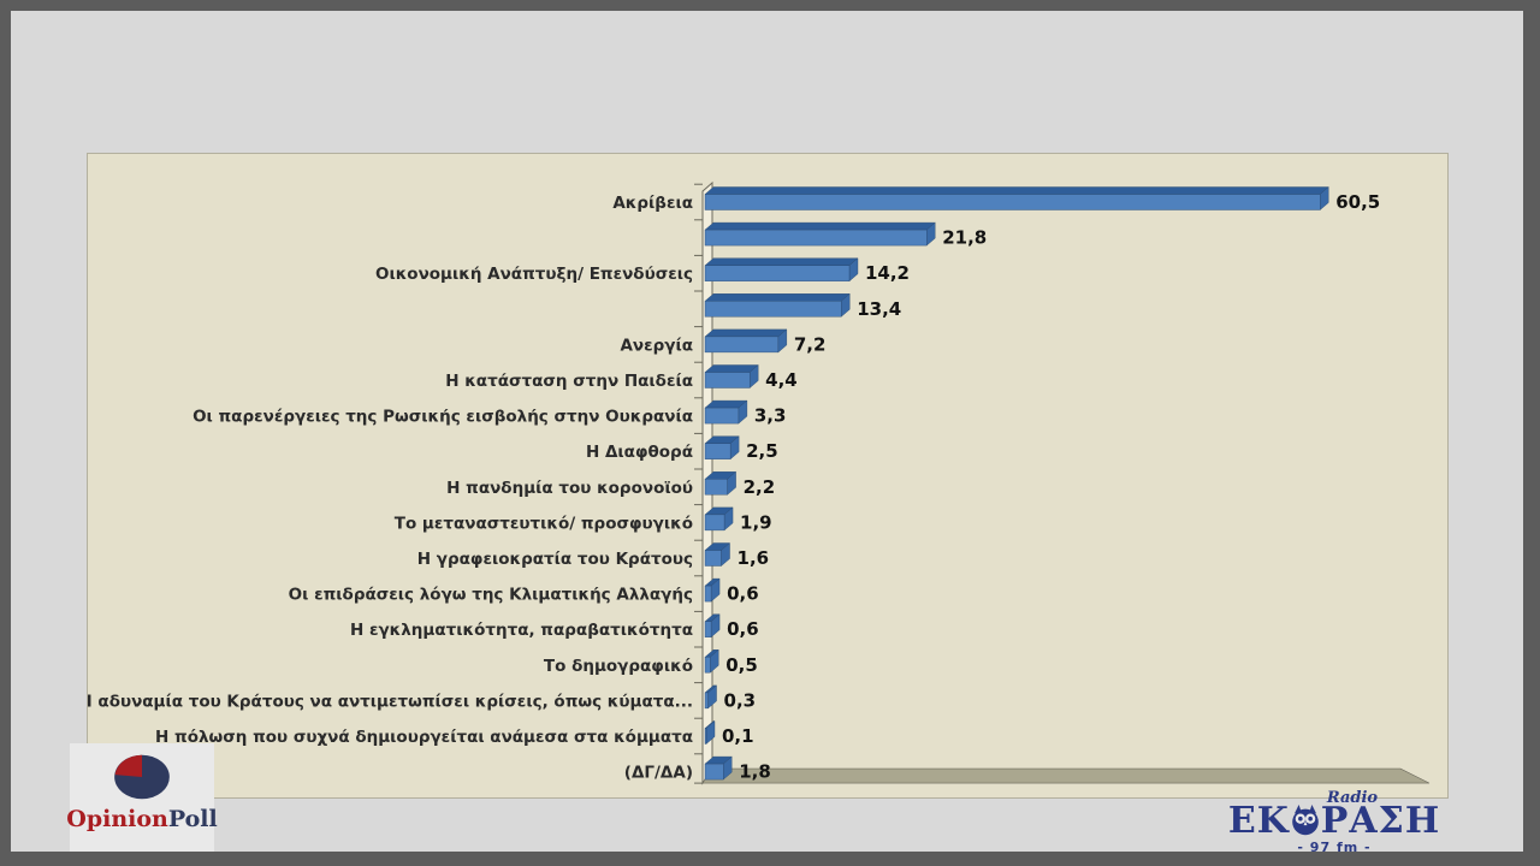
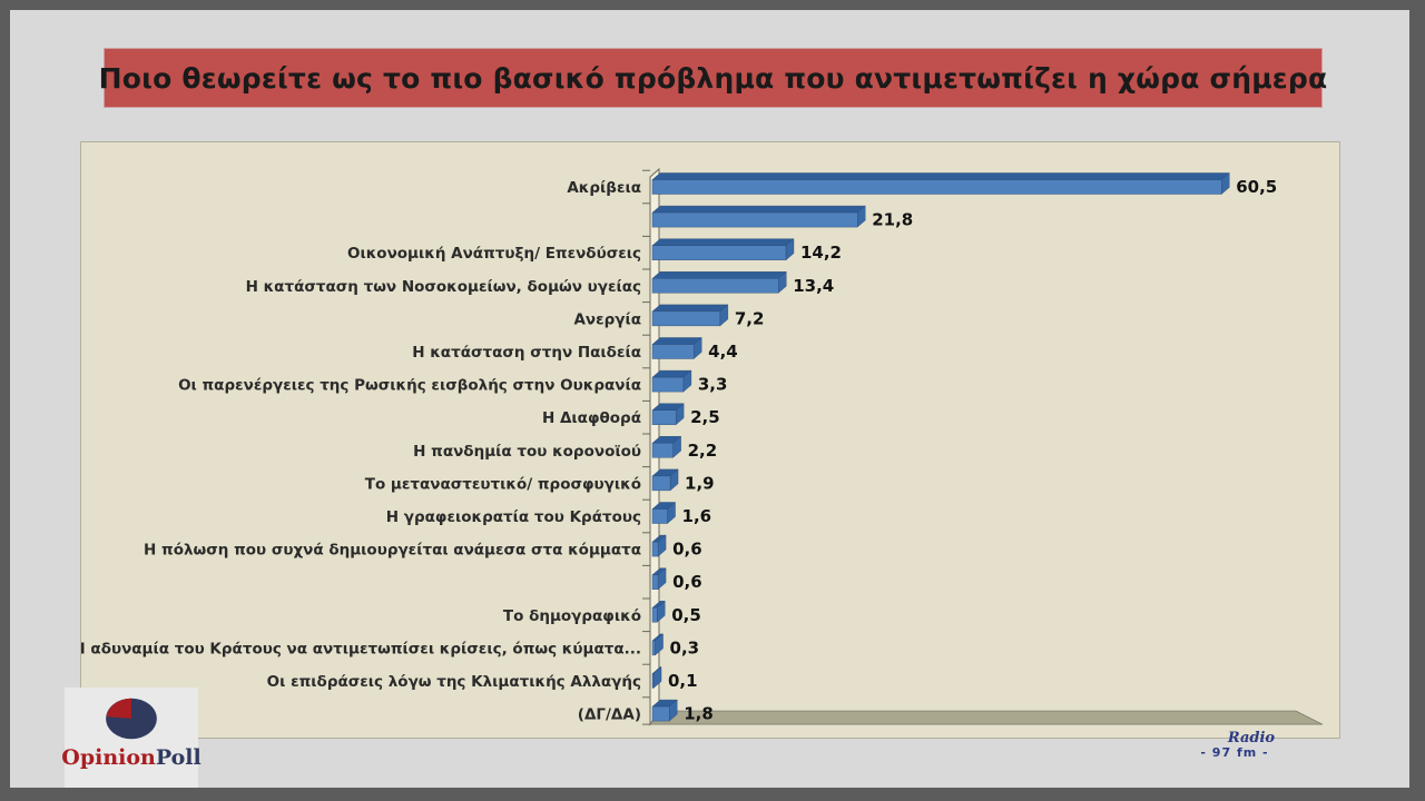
+ Ποιο θεωρείτε ως το πιο βασικό πρόβλημα που αντιμετωπίζει η χώρα σήμερα
  Ακρίβεια
  60,5
  21,8
  Οικονομική Ανάπτυξη/ Επενδύσεις
  14,2
+ Η κατάσταση των Νοσοκομείων, δομών υγείας
  13,4
  Ανεργία
  7,2
  Η κατάσταση στην Παιδεία
  4,4
  Οι παρενέργειες της Ρωσικής εισβολής στην Ουκρανία
  3,3
  Η Διαφθορά
  2,5
  Η πανδημία του κορονοϊού
  2,2
  Το μεταναστευτικό/ προσφυγικό
  1,9
  Η γραφειοκρατία του Κράτους
  1,6
- Οι επιδράσεις λόγω της Κλιματικής Αλλαγής
+ Η πόλωση που συχνά δημιουργείται ανάμεσα στα κόμματα
  0,6
- Η εγκληματικότητα, παραβατικότητα
  0,6
  Το δημογραφικό
  0,5
  αδυναμία του Κράτους να αντιμετωπίσει κρίσεις, όπως κύματα...
  0,3
- Η πόλωση που συχνά δημιουργείται ανάμεσα στα κόμματα
+ Οι επιδράσεις λόγω της Κλιματικής Αλλαγής
  0,1
  (ΔΓ/ΔΑ)
  1,8
  OpinionPoll
  Radio
- ΕΚ
- ΡΑΣΗ
  - 97 fm -
